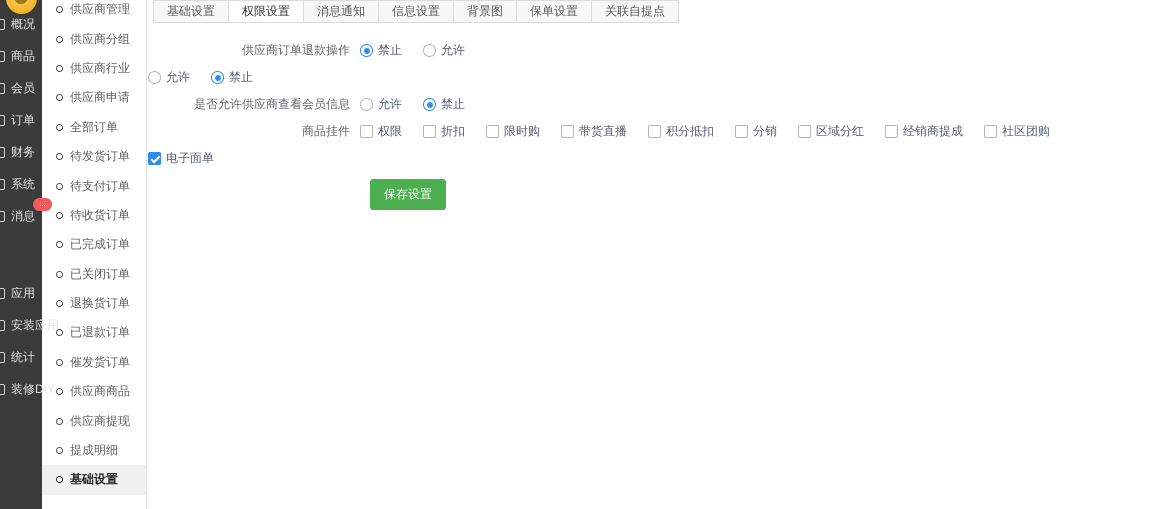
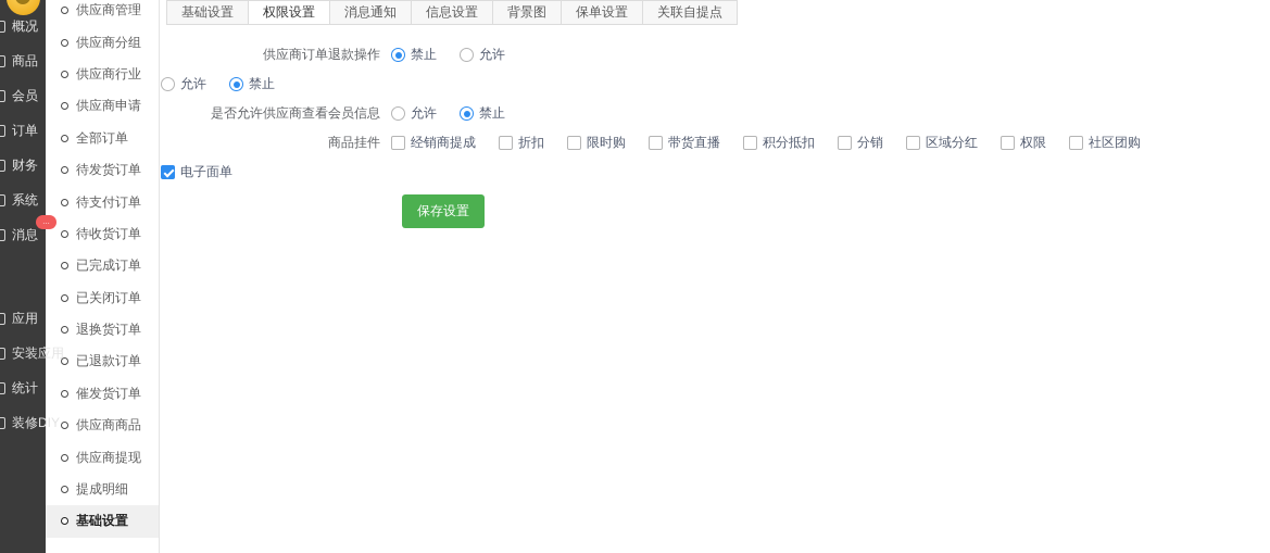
  概况
  商品
  会员
  订单
  财务
  系统
  消息
  应用
  安装应用
  统计
  装修DIY
  供应商管理
  供应商分组
  供应商行业
  供应商申请
  全部订单
  待发货订单
  待支付订单
  待收货订单
  已完成订单
  已关闭订单
  退换货订单
  已退款订单
  催发货订单
  供应商商品
  供应商提现
  提成明细
  基础设置
  基础设置
  权限设置
  消息通知
  信息设置
  背景图
  保单设置
  关联自提点
  供应商订单退款操作
  禁止
  允许
  允许
  禁止
  是否允许供应商查看会员信息
  允许
  禁止
  商品挂件
- 权限
+ 经销商提成
  折扣
  限时购
  带货直播
  积分抵扣
  分销
  区域分红
- 经销商提成
+ 权限
  社区团购
  电子面单
  保存设置
